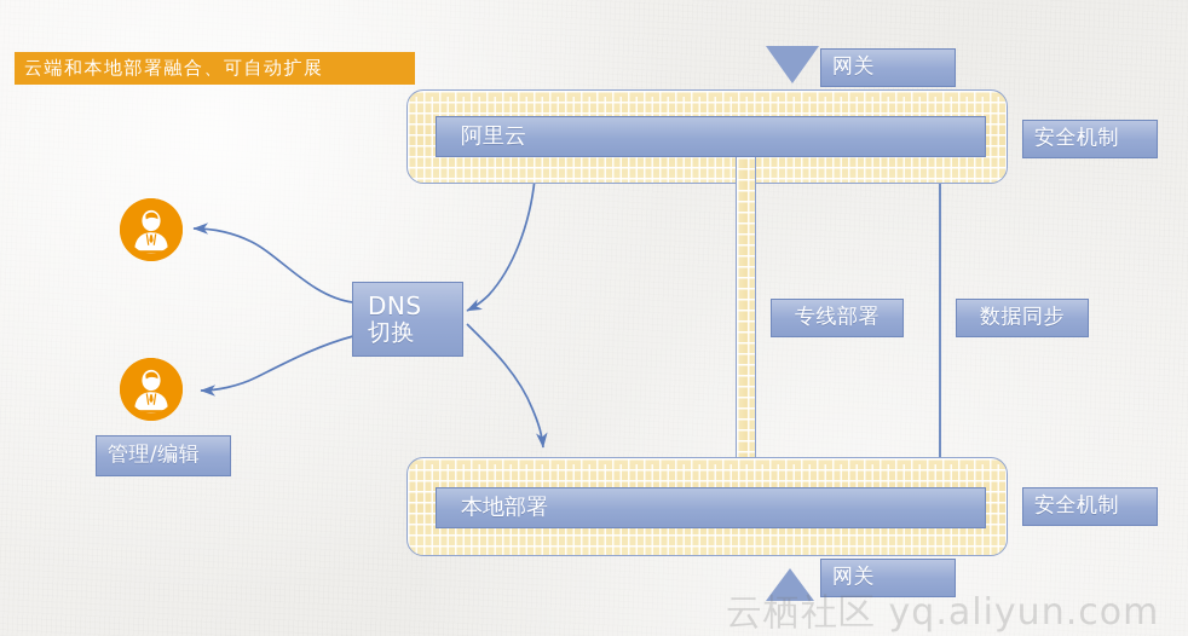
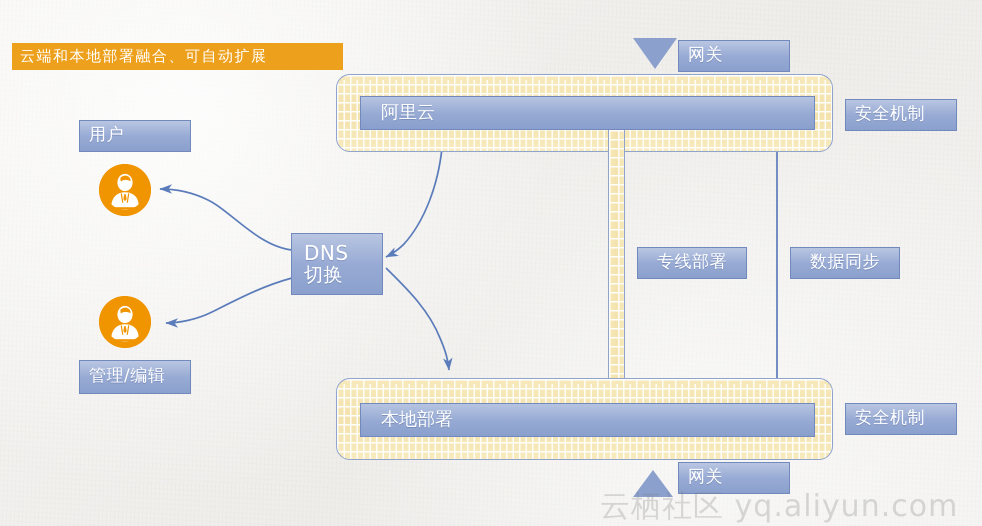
  云端和本地部署融合、可自动扩展
  网关
  阿里云
  安全机制
  专线部署
  数据同步
  本地部署
  安全机制
  网关
+ 用户
  管理/编辑
  DNS
  切换
  云栖社区 yq.aliyun.com
